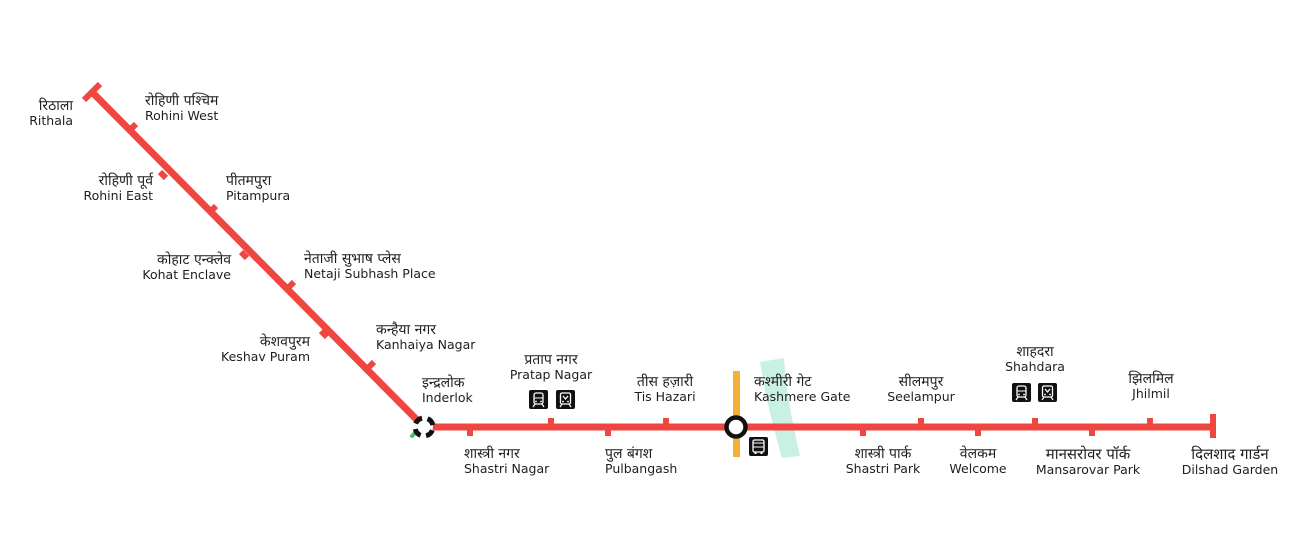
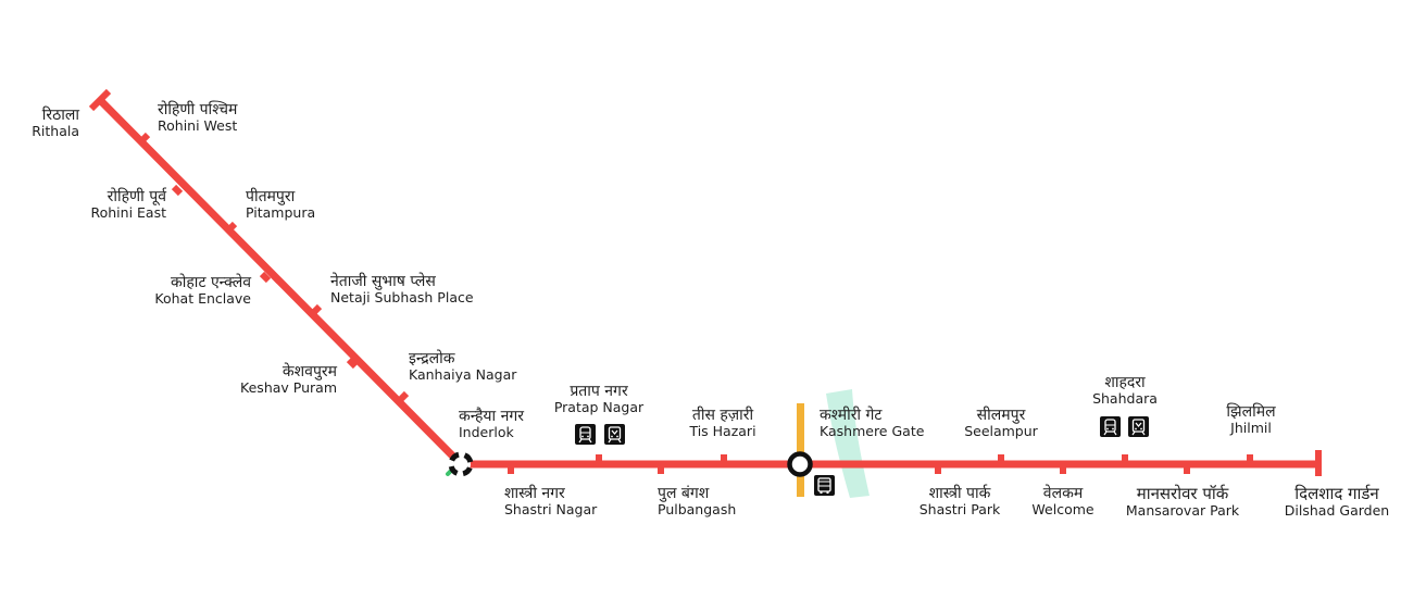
  रिठाला
  Rithala
  रोहिणी पश्चिम
  Rohini West
  रोहिणी पूर्व
  Rohini East
  पीतमपुरा
  Pitampura
  कोहाट एन्क्लेव
  Kohat Enclave
  नेताजी सुभाष प्लेस
  Netaji Subhash Place
  केशवपुरम
  Keshav Puram
- कन्हैया नगर
+ इन्द्रलोक
  Kanhaiya Nagar
- इन्द्रलोक
+ कन्हैया नगर
  Inderlok
  शास्त्री नगर
  Shastri Nagar
  प्रताप नगर
  Pratap Nagar
  पुल बंगश
  Pulbangash
  तीस हज़ारी
  Tis Hazari
  कश्मीरी गेट
  Kashmere Gate
  शास्त्री पार्क
  Shastri Park
  सीलमपुर
  Seelampur
  वेलकम
  Welcome
  शाहदरा
  Shahdara
  मानसरोवर पॉर्क
  Mansarovar Park
  झिलमिल
  Jhilmil
  दिलशाद गार्डन
  Dilshad Garden
